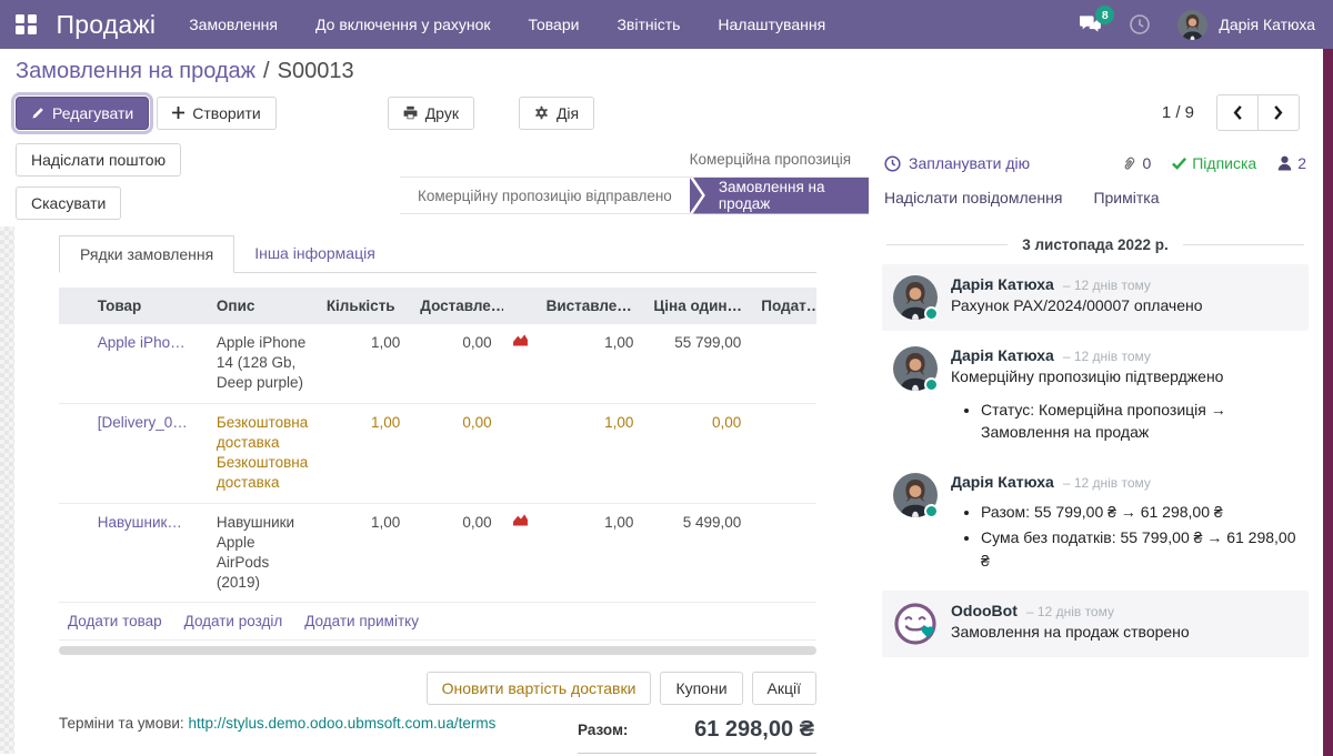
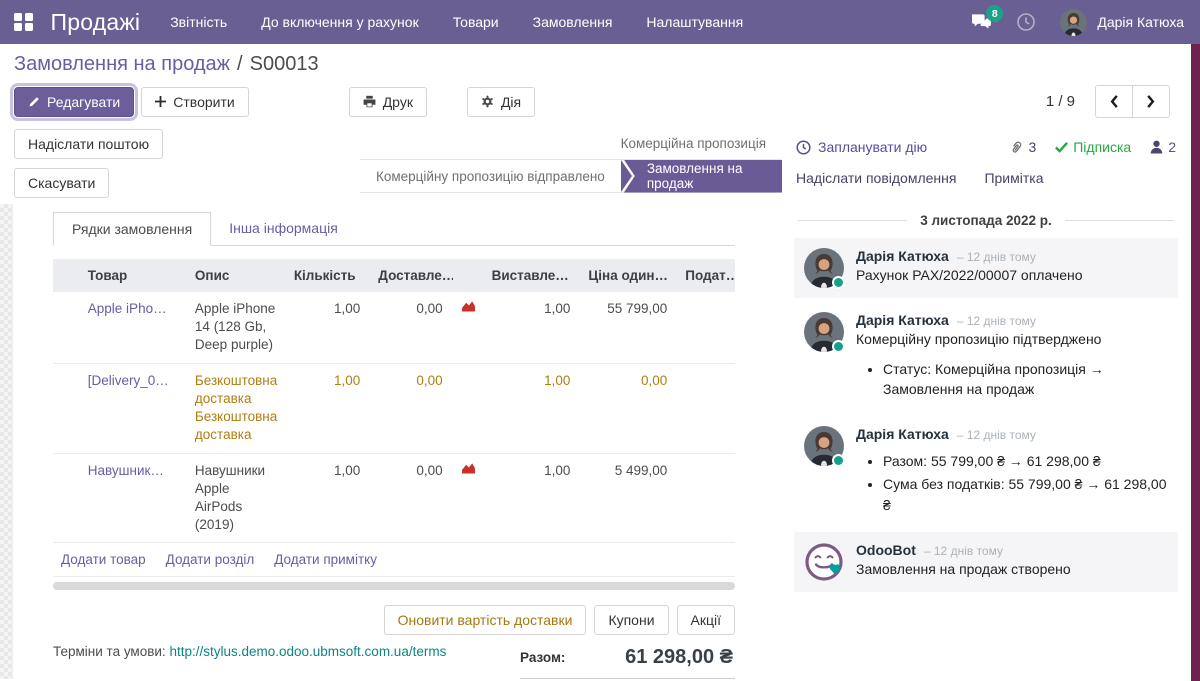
  Продажі
- Замовлення
+ Звітність
  До включення у рахунок
  Товари
- Звітність
+ Замовлення
  Налаштування
  8
  Дарія Катюха
  Замовлення на продаж
  /
  S00013
  Редагувати
  Створити
  Друк
  Дія
  1 / 9
  Надіслати поштою
  Скасувати
  Комерційна пропозиція
  Комерційну пропозицію відправлено
  Замовлення на продаж
  Рядки замовлення
  Інша інформація
  	Товар	Опис	Кількість	Доставле…		Виставле…	Ціна один…	Подат…
  	Apple iPho…	Apple iPhone 14 (128 Gb, Deep purple)	1,00	0,00		1,00	55 799,00
  	[Delivery_0…	Безкоштовна доставка Безкоштовна доставка	1,00	0,00		1,00	0,00
  	Навушник…	Навушники Apple AirPods (2019)	1,00	0,00		1,00	5 499,00
  Додати товар
  Додати розділ
  Додати примітку
  Оновити вартість доставки
  Купони
  Акції
  Терміни та умови: http://stylus.demo.odoo.ubmsoft.com.ua/terms
  Разом:
  61 298,00 ₴
  Запланувати дію
- 0
+ 3
  Підписка
  2
  Надіслати повідомлення
  Примітка
  3 листопада 2022 р.
  Дарія Катюха
  – 12 днів тому
- Рахунок PAX/2024/00007 оплачено
+ Рахунок PAX/2022/00007 оплачено
  Дарія Катюха
  – 12 днів тому
  Комерційну пропозицію підтверджено
  Статус: Комерційна пропозиція → Замовлення на продаж
  Дарія Катюха
  – 12 днів тому
  Разом: 55 799,00 ₴ → 61 298,00 ₴
  Сума без податків: 55 799,00 ₴ → 61 298,00 ₴
  OdooBot
  – 12 днів тому
  Замовлення на продаж створено
